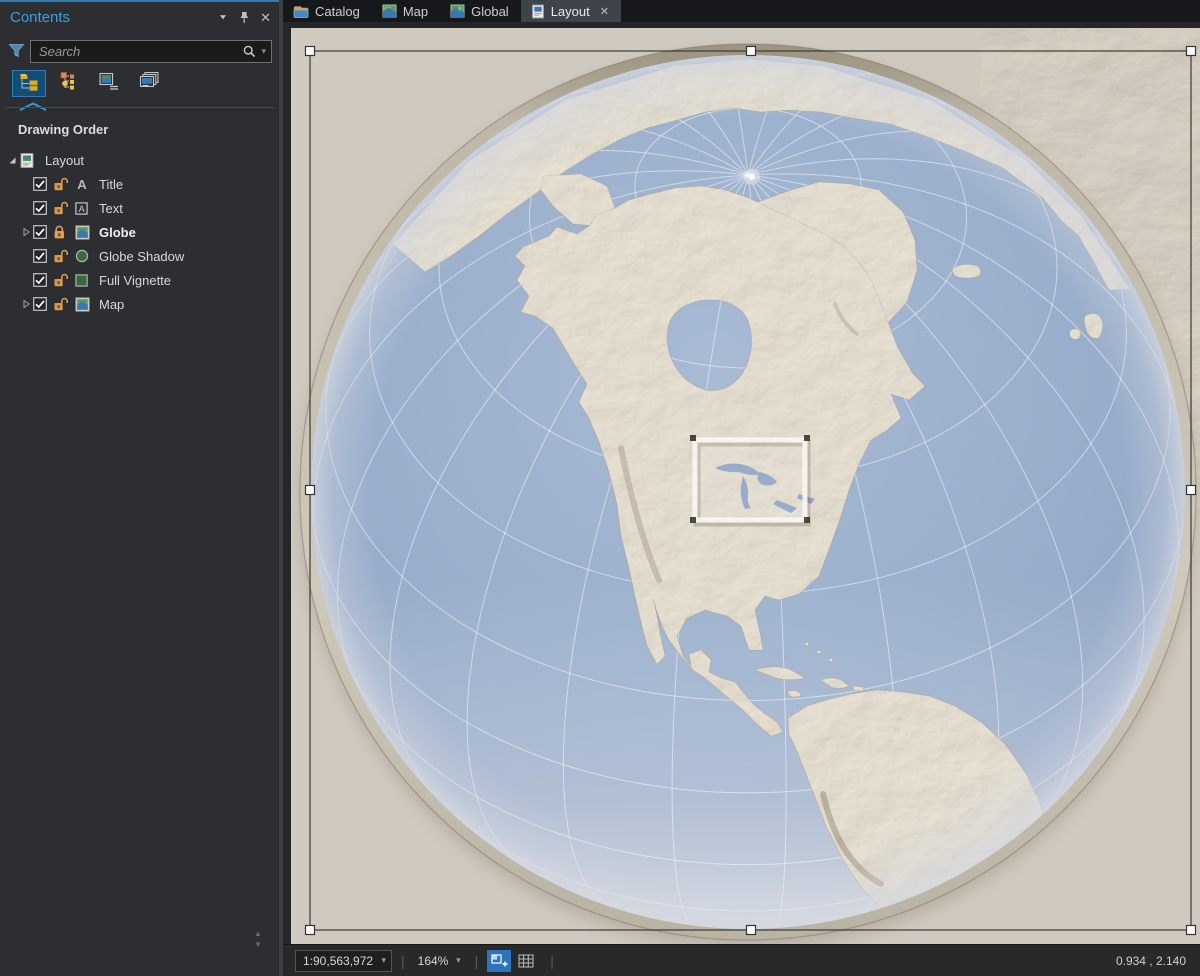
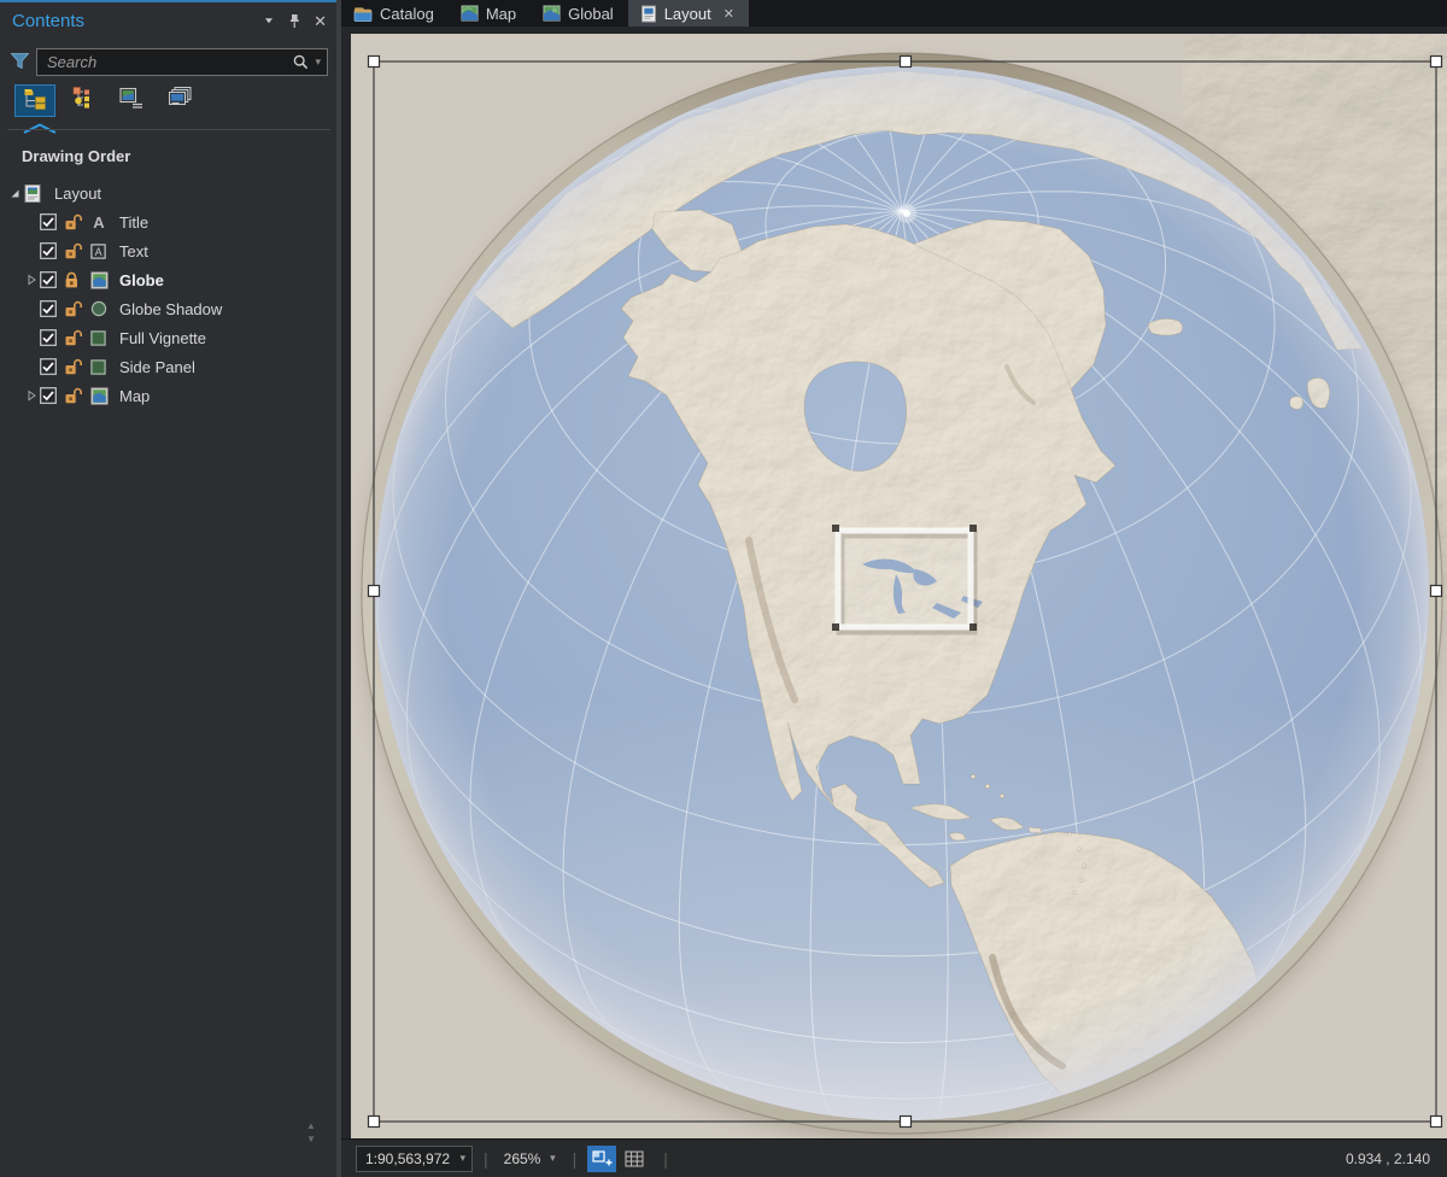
  Contents
  ✕
  Search
  ▾
  Drawing Order
  Layout
  A
  Title
  A
  Text
  Globe
  Globe Shadow
  Full Vignette
+ Side Panel
  Map
  ▲
  ▼
  Catalog
  Map
  Global
  Layout
  ✕
  1:90,563,972
  ▾
  |
- 164%
+ 265%
  ▾
  |
  |
  0.934 , 2.140
